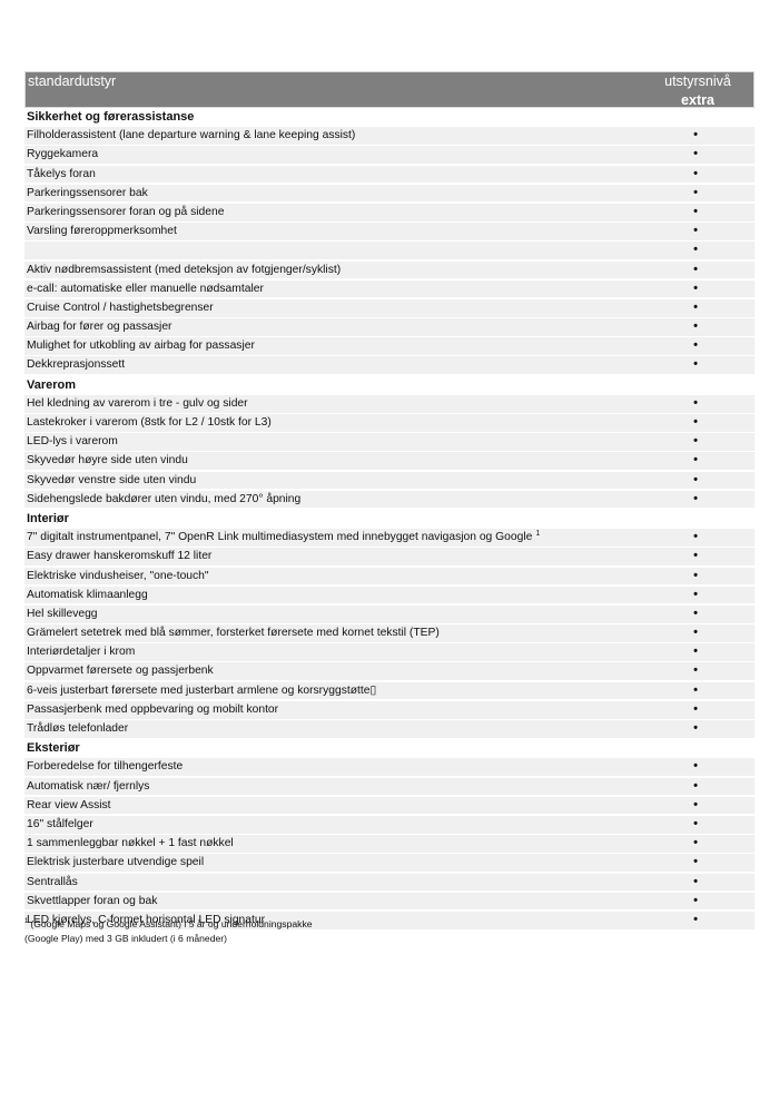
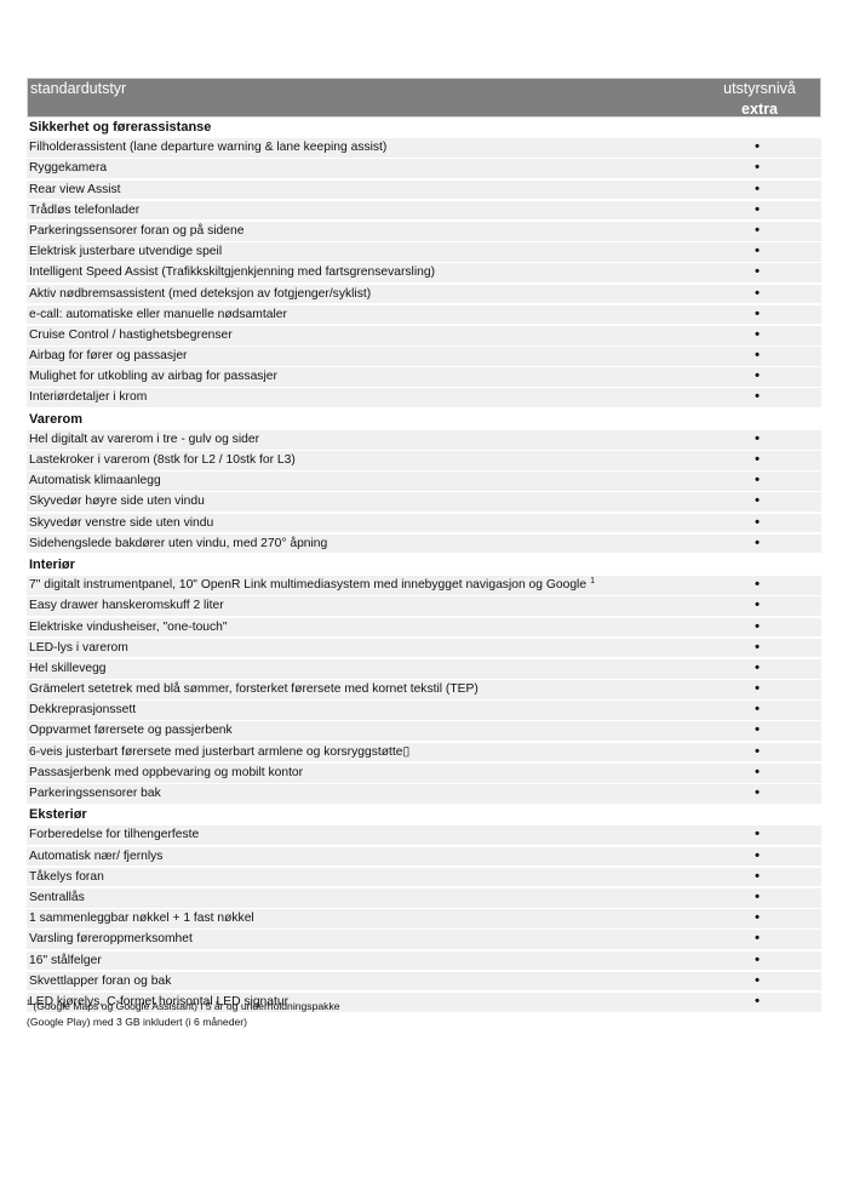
  standardutstyr
  utstyrsnivå
  extra
  Sikkerhet og førerassistanse
  Filholderassistent (lane departure warning & lane keeping assist)
  •
  Ryggekamera
  •
- Tåkelys foran
+ Rear view Assist
  •
- Parkeringssensorer bak
+ Trådløs telefonlader
  •
  Parkeringssensorer foran og på sidene
  •
- Varsling føreroppmerksomhet
+ Elektrisk justerbare utvendige speil
  •
+ Intelligent Speed Assist (Trafikkskiltgjenkjenning med fartsgrensevarsling)
  •
  Aktiv nødbremsassistent (med deteksjon av fotgjenger/syklist)
  •
  e-call: automatiske eller manuelle nødsamtaler
  •
  Cruise Control / hastighetsbegrenser
  •
  Airbag for fører og passasjer
  •
  Mulighet for utkobling av airbag for passasjer
  •
- Dekkreprasjonssett
+ Interiørdetaljer i krom
  •
  Varerom
- Hel kledning av varerom i tre - gulv og sider
+ Hel digitalt av varerom i tre - gulv og sider
  •
  Lastekroker i varerom (8stk for L2 / 10stk for L3)
  •
- LED-lys i varerom
+ Automatisk klimaanlegg
  •
  Skyvedør høyre side uten vindu
  •
  Skyvedør venstre side uten vindu
  •
  Sidehengslede bakdører uten vindu, med 270° åpning
  •
  Interiør
- 7" digitalt instrumentpanel, 7" OpenR Link multimediasystem med innebygget navigasjon og Google
+ 7" digitalt instrumentpanel, 10" OpenR Link multimediasystem med innebygget navigasjon og Google
  •
- Easy drawer hanskeromskuff 12 liter
+ Easy drawer hanskeromskuff 2 liter
  •
  Elektriske vindusheiser, "one-touch"
  •
- Automatisk klimaanlegg
+ LED-lys i varerom
  •
  Hel skillevegg
  •
  Grämelert setetrek med blå sømmer, forsterket førersete med kornet tekstil (TEP)
  •
- Interiørdetaljer i krom
+ Dekkreprasjonssett
  •
  Oppvarmet førersete og passjerbenk
  •
  6-veis justerbart førersete med justerbart armlene og korsryggstøtte▯
  •
  Passasjerbenk med oppbevaring og mobilt kontor
  •
- Trådløs telefonlader
+ Parkeringssensorer bak
  •
  Eksteriør
  Forberedelse for tilhengerfeste
  •
  Automatisk nær/ fjernlys
  •
- Rear view Assist
+ Tåkelys foran
  •
- 16" stålfelger
+ Sentrallås
  •
  1 sammenleggbar nøkkel + 1 fast nøkkel
  •
- Elektrisk justerbare utvendige speil
+ Varsling føreroppmerksomhet
  •
- Sentrallås
+ 16" stålfelger
  •
  Skvettlapper foran og bak
  •
  LED kjørelys, C-formet horisontal LED signatur
  •
  (Google Maps og Google Assistant) i 5 år og underholdningspakke
  (Google Play) med 3 GB inkludert (i 6 måneder)
